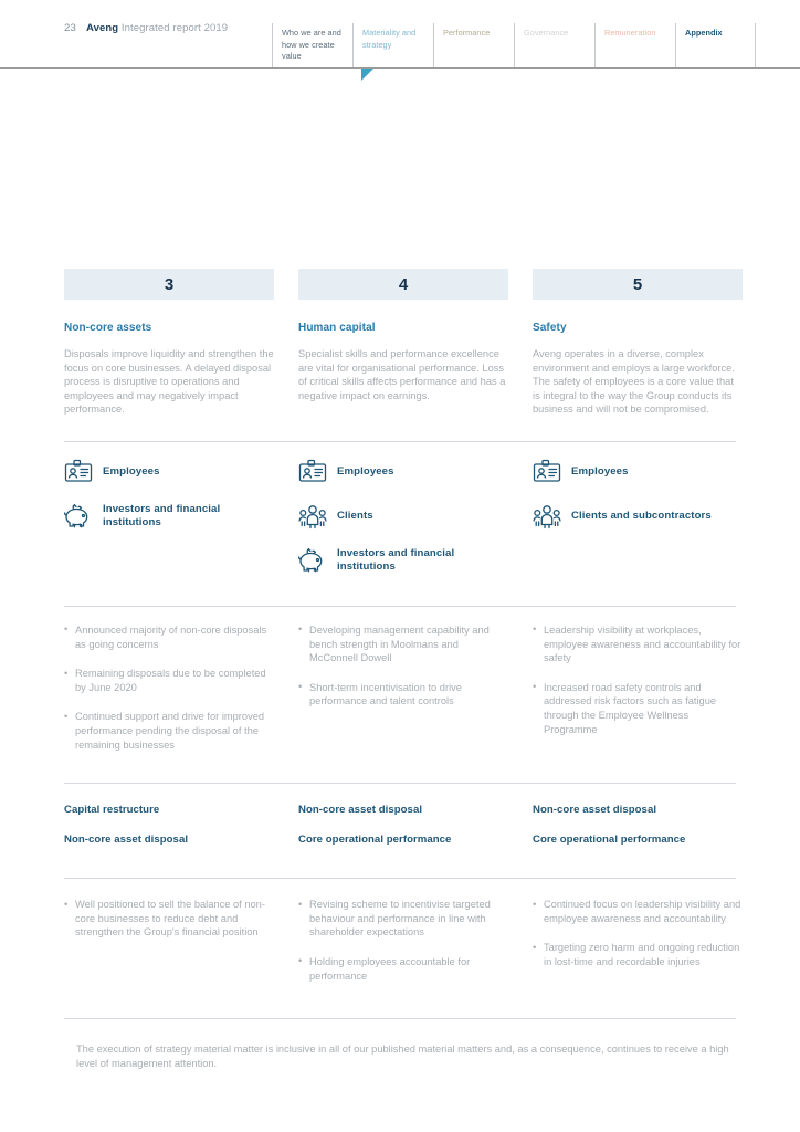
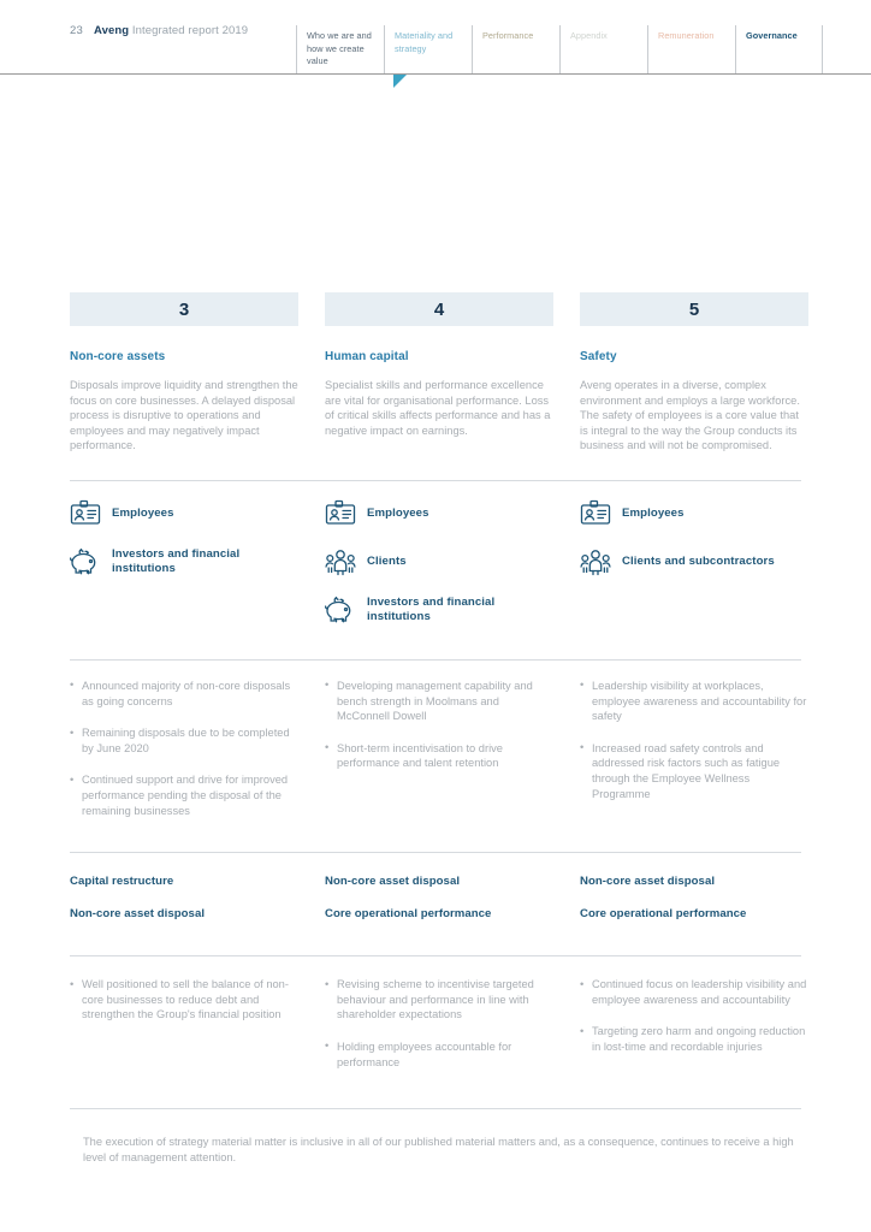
  23
  Aveng Integrated report 2019
  Who we are and how we create value
  Materiality and strategy
  Performance
- Governance
+ Appendix
  Remuneration
- Appendix
+ Governance
  3
  Non-core assets
  Disposals improve liquidity and strengthen the focus on core businesses. A delayed disposal process is disruptive to operations and employees and may negatively impact performance.
  4
  Human capital
  Specialist skills and performance excellence are vital for organisational performance. Loss of critical skills affects performance and has a negative impact on earnings.
  5
  Safety
  Aveng operates in a diverse, complex environment and employs a large workforce. The safety of employees is a core value that is integral to the way the Group conducts its business and will not be compromised.
  Employees
  Investors and financial institutions
  Employees
  Clients
  Investors and financial institutions
  Employees
  Clients and subcontractors
  Announced majority of non-core disposals as going concerns
  Remaining disposals due to be completed by June 2020
  Continued support and drive for improved performance pending the disposal of the remaining businesses
  Developing management capability and bench strength in Moolmans and McConnell Dowell
- Short-term incentivisation to drive performance and talent controls
+ Short-term incentivisation to drive performance and talent retention
  Leadership visibility at workplaces, employee awareness and accountability for safety
  Increased road safety controls and addressed risk factors such as fatigue through the Employee Wellness Programme
  Capital restructure
  Non-core asset disposal
  Non-core asset disposal
  Core operational performance
  Non-core asset disposal
  Core operational performance
  Well positioned to sell the balance of non-core businesses to reduce debt and strengthen the Group's financial position
  Revising scheme to incentivise targeted behaviour and performance in line with shareholder expectations
  Holding employees accountable for performance
  Continued focus on leadership visibility and employee awareness and accountability
  Targeting zero harm and ongoing reduction in lost-time and recordable injuries
  The execution of strategy material matter is inclusive in all of our published material matters and, as a consequence, continues to receive a high level of management attention.
